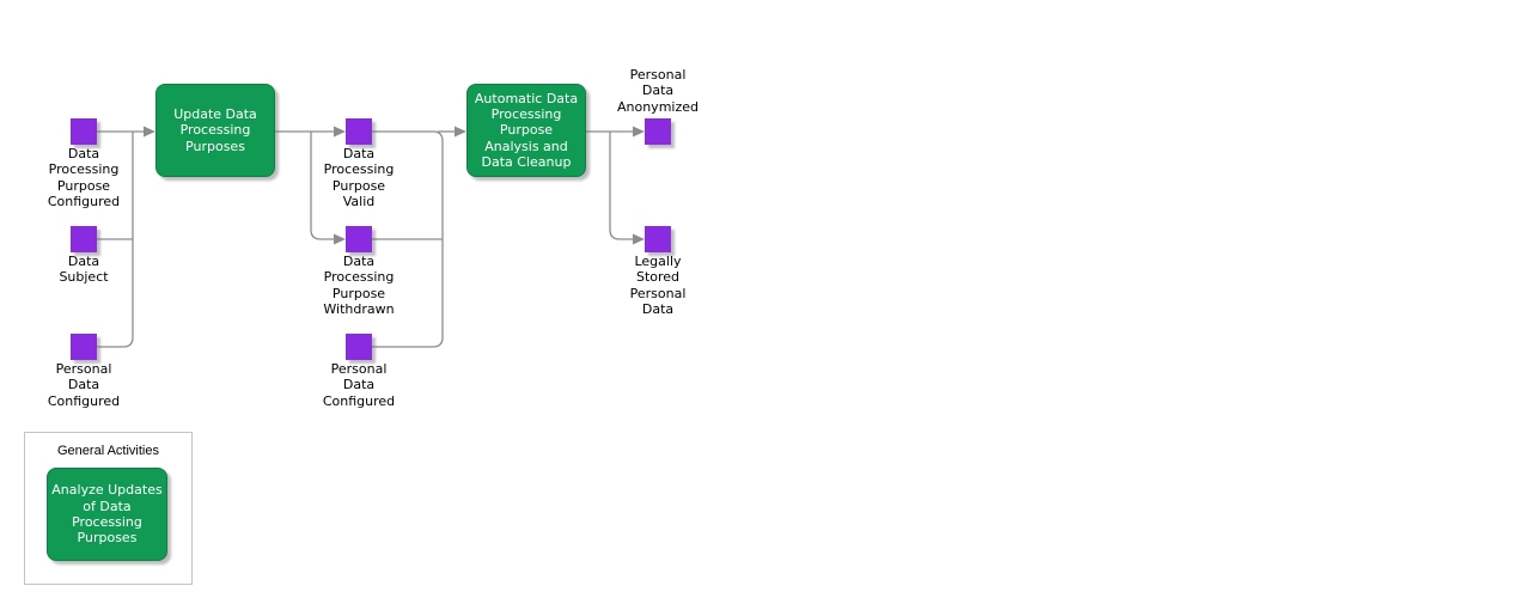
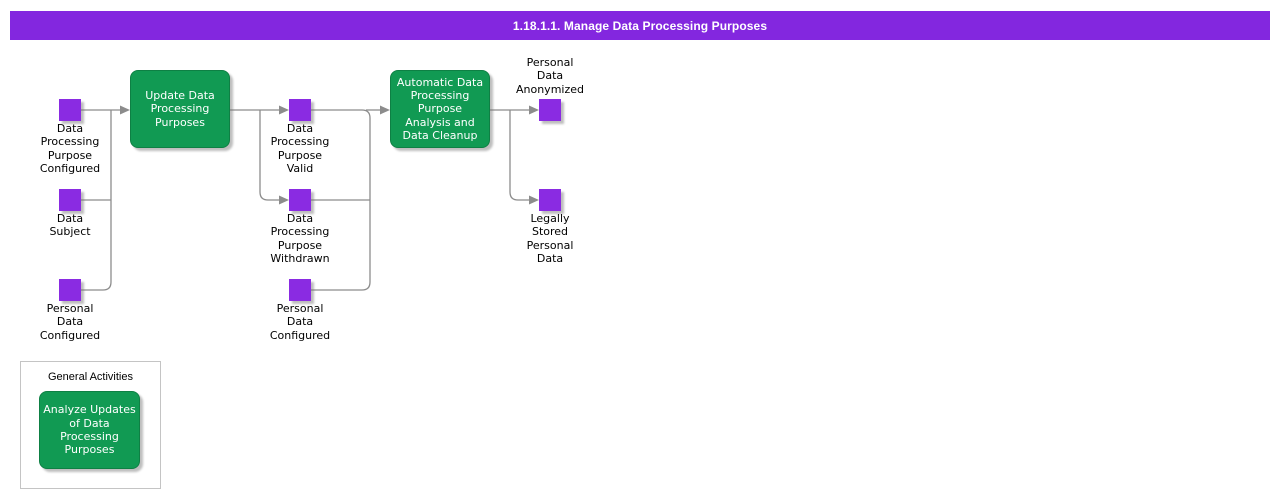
+ 1.18.1.1. Manage Data Processing Purposes
  Data
  Processing
  Purpose
  Configured
  Data
  Subject
  Personal
  Data
  Configured
  Update Data
  Processing
  Purposes
  Data
  Processing
  Purpose
  Valid
  Data
  Processing
  Purpose
  Withdrawn
  Personal
  Data
  Configured
  Automatic Data
  Processing
  Purpose
  Analysis and
  Data Cleanup
  Personal
  Data
  Anonymized
  Legally
  Stored
  Personal
  Data
  General Activities
  Analyze Updates
  of Data
  Processing
  Purposes
